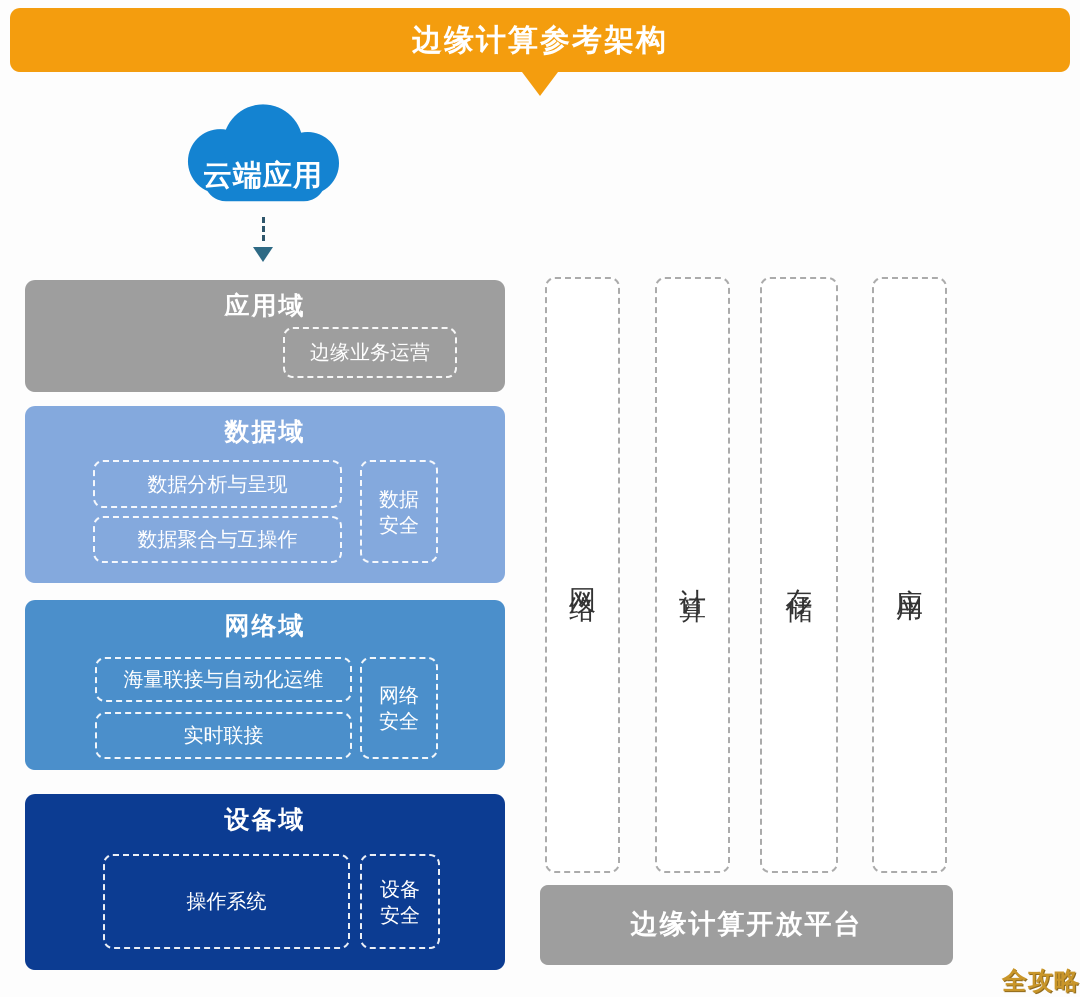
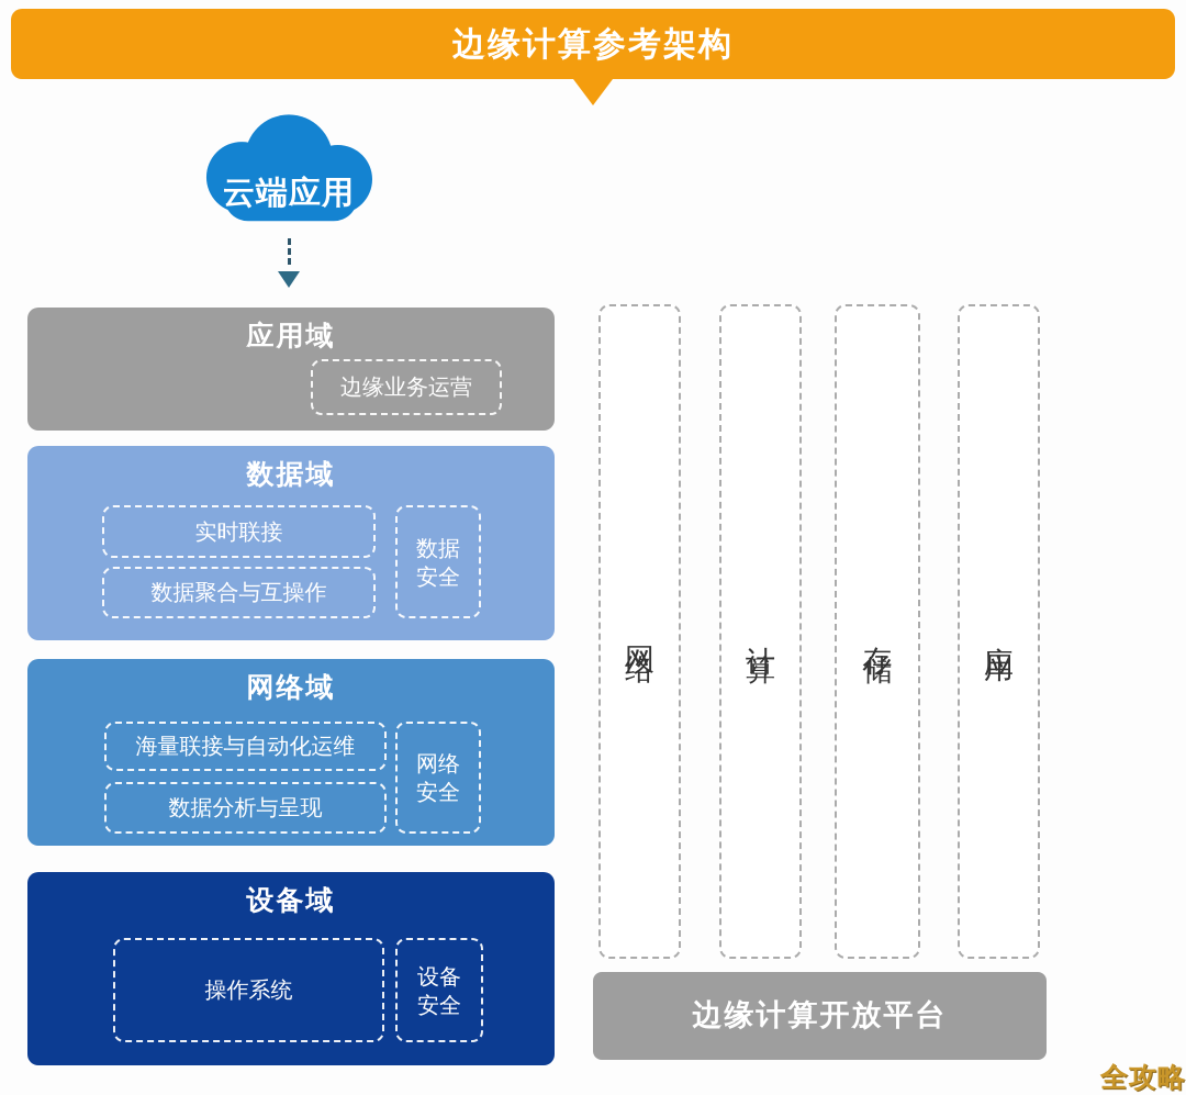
  边缘计算参考架构
  云端应用
  应用域
  边缘业务运营
  数据域
- 数据分析与呈现
+ 实时联接
  数据聚合与互操作
  数据安全
  网络域
  海量联接与自动化运维
- 实时联接
+ 数据分析与呈现
  网络安全
  设备域
  操作系统
  设备安全
  边缘计算开放平台
  全攻略
